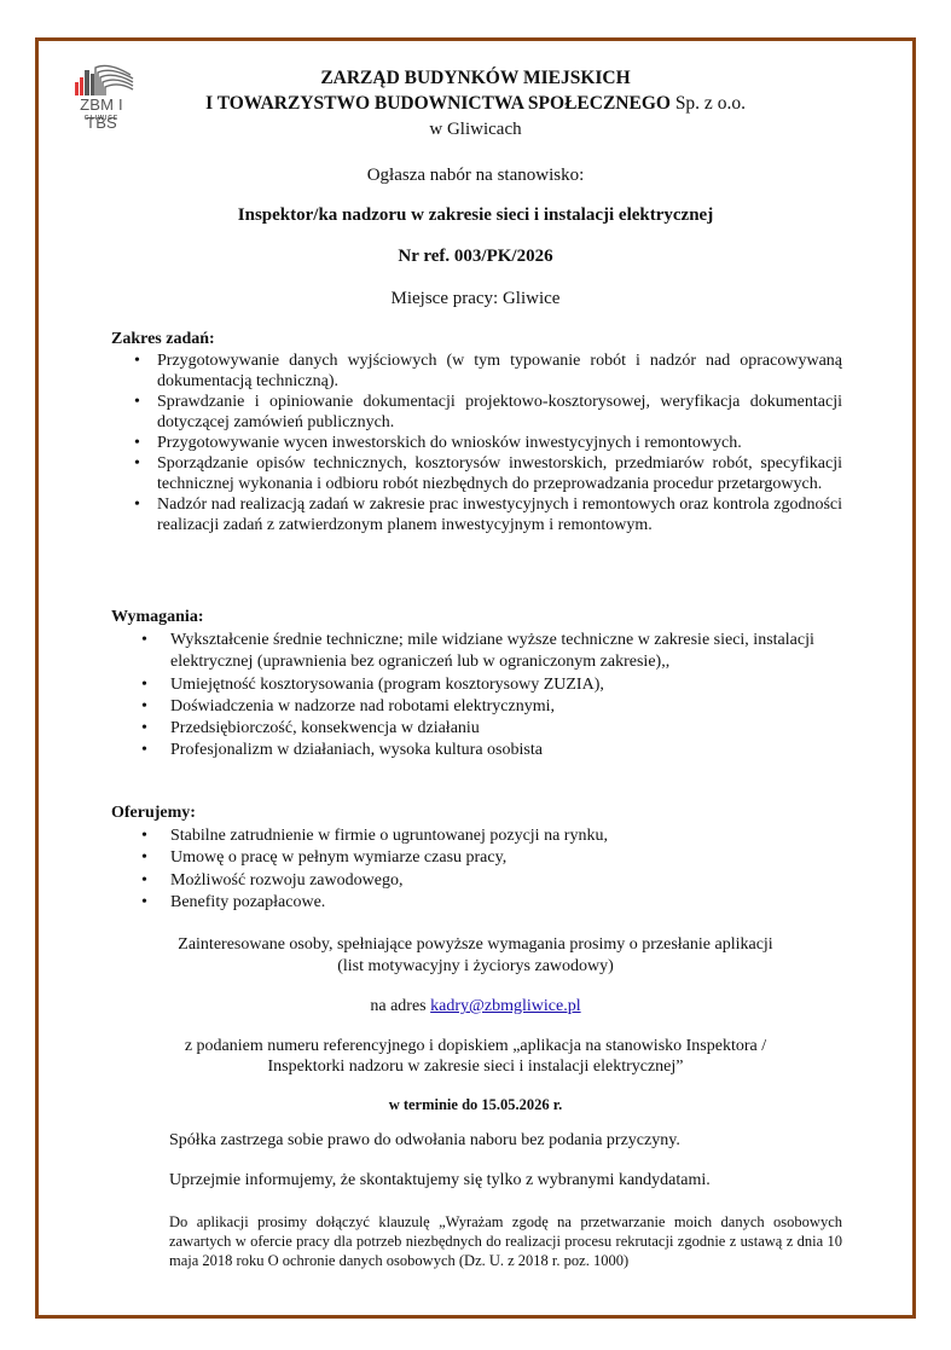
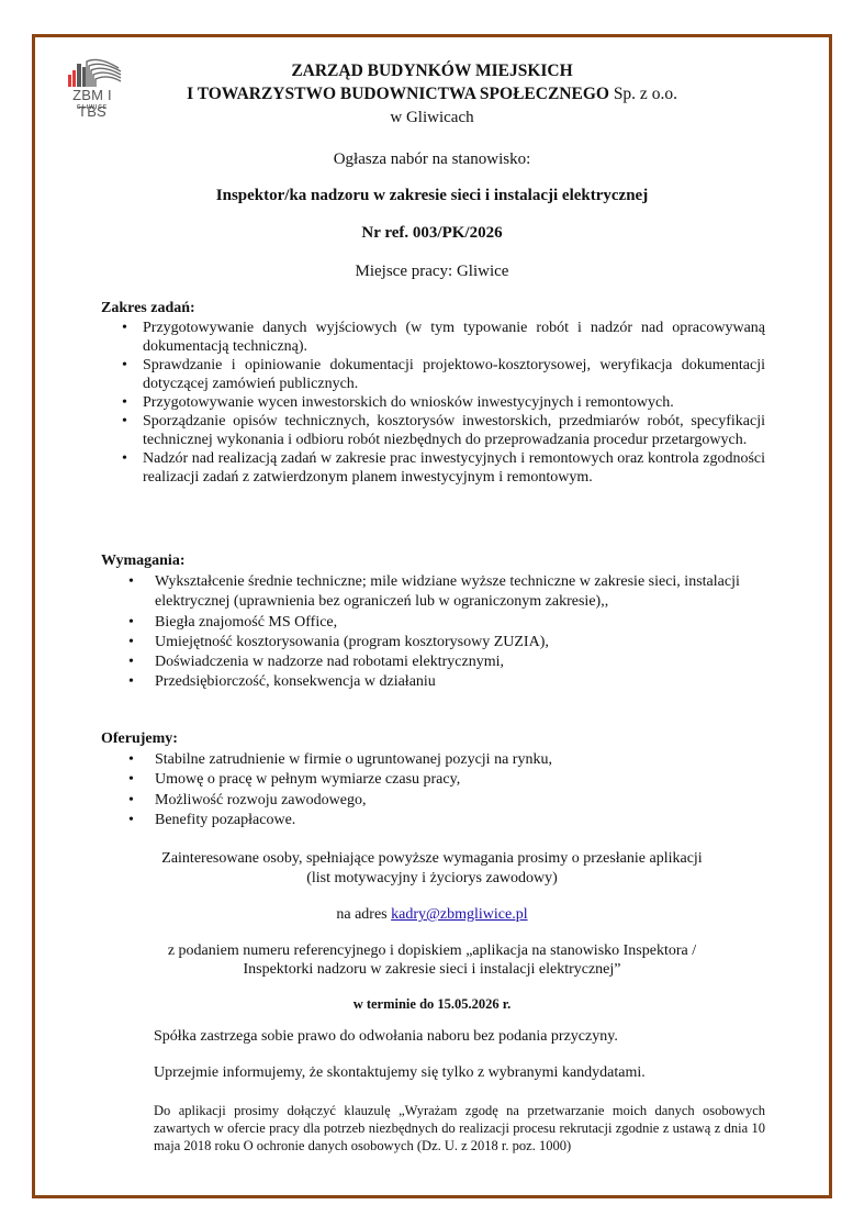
  ZBM I TBS
  ZARZĄD BUDYNKÓW MIEJSKICH
  I TOWARZYSTWO BUDOWNICTWA SPOŁECZNEGO Sp. z o.o.
  w Gliwicach
  Ogłasza nabór na stanowisko:
  Inspektor/ka nadzoru w zakresie sieci i instalacji elektrycznej
  Nr ref. 003/PK/2026
  Miejsce pracy: Gliwice
  Zakres zadań:
  Przygotowywanie danych wyjściowych (w tym typowanie robót i nadzór nad opracowywaną dokumentacją techniczną).
  Sprawdzanie i opiniowanie dokumentacji projektowo-kosztorysowej, weryfikacja dokumentacji dotyczącej zamówień publicznych.
  Przygotowywanie wycen inwestorskich do wniosków inwestycyjnych i remontowych.
  Sporządzanie opisów technicznych, kosztorysów inwestorskich, przedmiarów robót, specyfikacji technicznej wykonania i odbioru robót niezbędnych do przeprowadzania procedur przetargowych.
  Nadzór nad realizacją zadań w zakresie prac inwestycyjnych i remontowych oraz kontrola zgodności realizacji zadań z zatwierdzonym planem inwestycyjnym i remontowym.
  Wymagania:
  Wykształcenie średnie techniczne; mile widziane wyższe techniczne w zakresie sieci, instalacji elektrycznej (uprawnienia bez ograniczeń lub w ograniczonym zakresie),,
+ Biegła znajomość MS Office,
  Umiejętność kosztorysowania (program kosztorysowy ZUZIA),
  Doświadczenia w nadzorze nad robotami elektrycznymi,
  Przedsiębiorczość, konsekwencja w działaniu
- Profesjonalizm w działaniach, wysoka kultura osobista
  Oferujemy:
  Stabilne zatrudnienie w firmie o ugruntowanej pozycji na rynku,
  Umowę o pracę w pełnym wymiarze czasu pracy,
  Możliwość rozwoju zawodowego,
  Benefity pozapłacowe.
  Zainteresowane osoby, spełniające powyższe wymagania prosimy o przesłanie aplikacji
  (list motywacyjny i życiorys zawodowy)
  na adres kadry@zbmgliwice.pl
  z podaniem numeru referencyjnego i dopiskiem „aplikacja na stanowisko Inspektora /
  Inspektorki nadzoru w zakresie sieci i instalacji elektrycznej”
  w terminie do 15.05.2026 r.
  Spółka zastrzega sobie prawo do odwołania naboru bez podania przyczyny.
  Uprzejmie informujemy, że skontaktujemy się tylko z wybranymi kandydatami.
  Do aplikacji prosimy dołączyć klauzulę „Wyrażam zgodę na przetwarzanie moich danych osobowych zawartych w ofercie pracy dla potrzeb niezbędnych do realizacji procesu rekrutacji zgodnie z ustawą z dnia 10 maja 2018 roku O ochronie danych osobowych (Dz. U. z 2018 r. poz. 1000)
